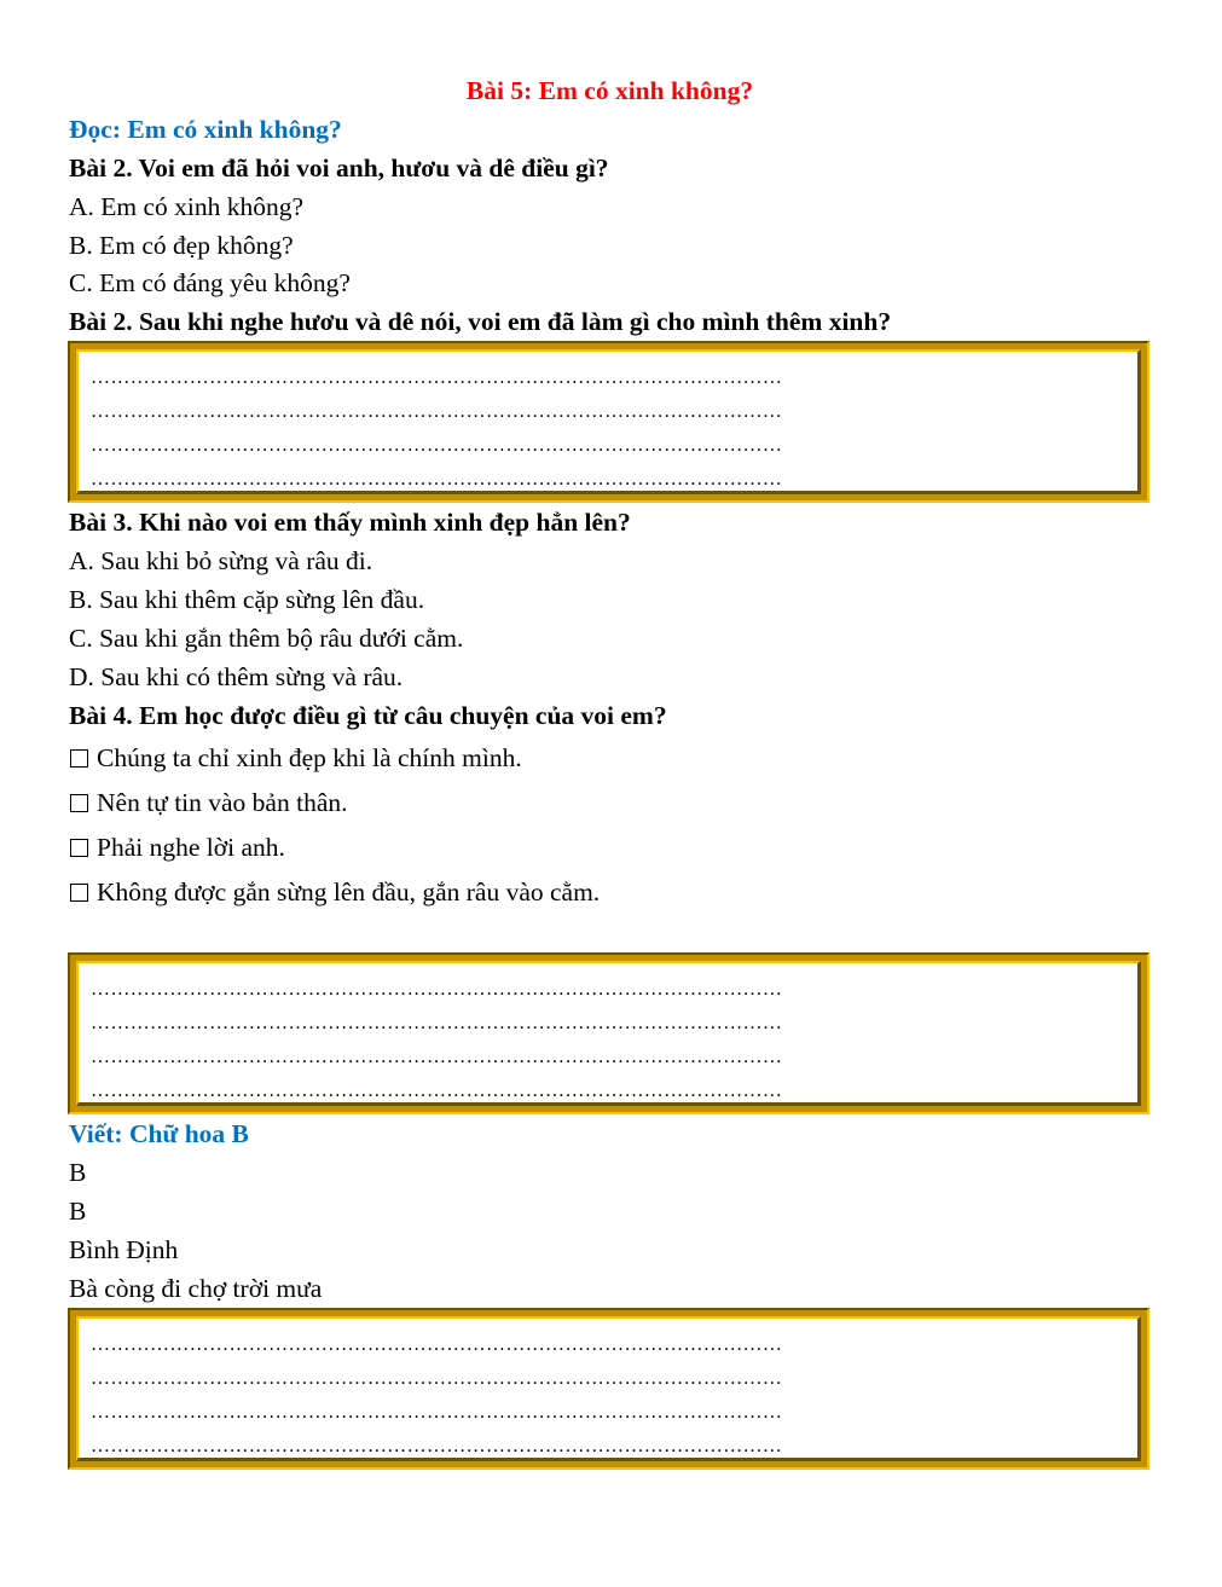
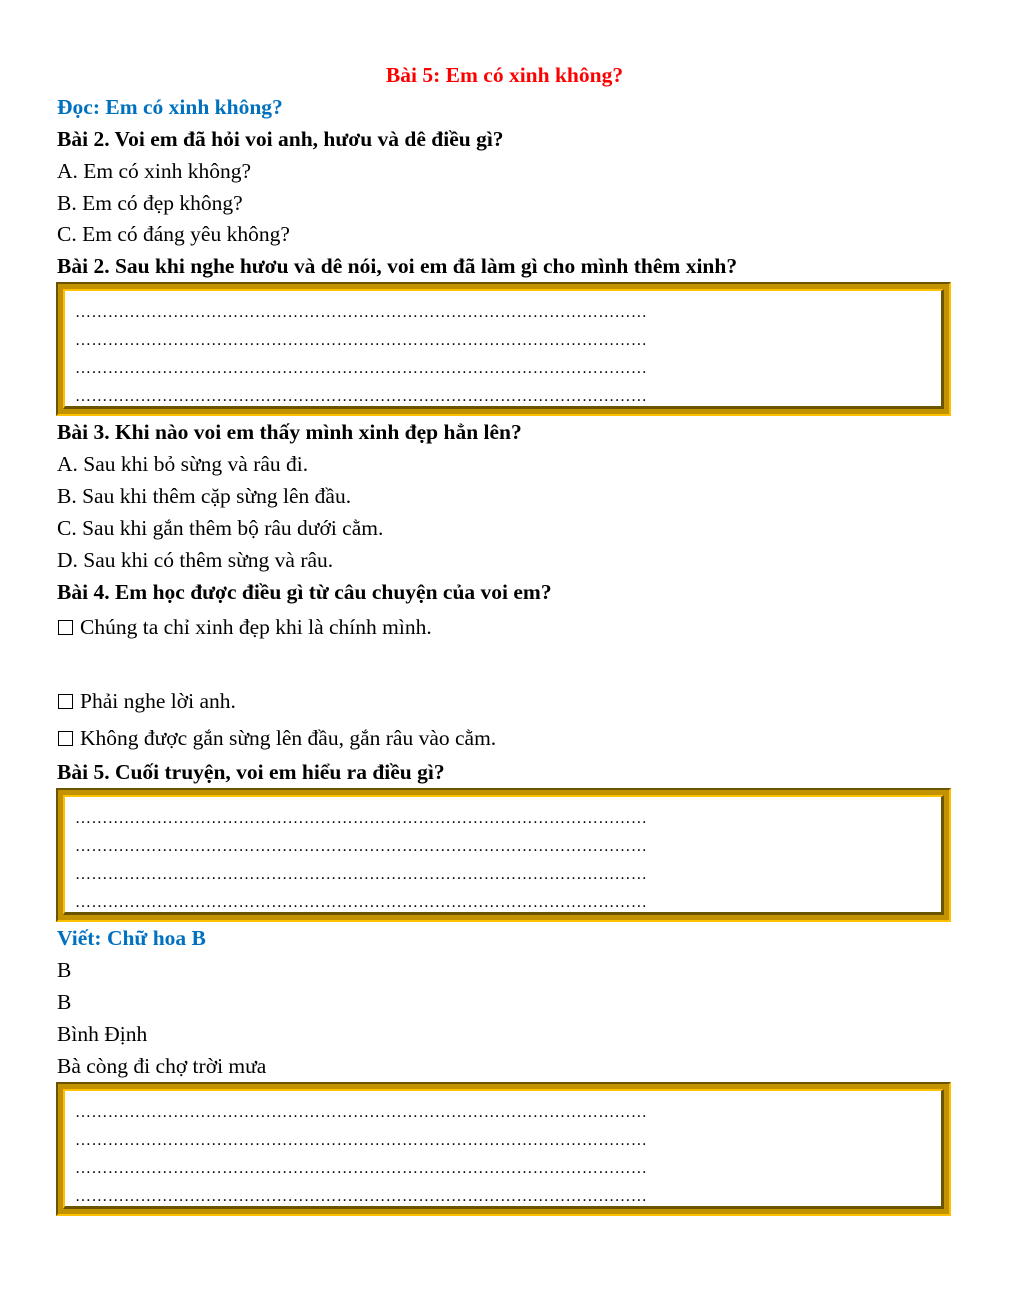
  Bài 5: Em có xinh không?
  Đọc: Em có xinh không?
  Bài 2. Voi em đã hỏi voi anh, hươu và dê điều gì?
  A. Em có xinh không?
  B. Em có đẹp không?
  C. Em có đáng yêu không?
  Bài 2. Sau khi nghe hươu và dê nói, voi em đã làm gì cho mình thêm xinh?
  ……………………………………………………………………………………………
  ……………………………………………………………………………………………
  ……………………………………………………………………………………………
  ……………………………………………………………………………………………
  Bài 3. Khi nào voi em thấy mình xinh đẹp hẳn lên?
  A. Sau khi bỏ sừng và râu đi.
  B. Sau khi thêm cặp sừng lên đầu.
  C. Sau khi gắn thêm bộ râu dưới cằm.
  D. Sau khi có thêm sừng và râu.
  Bài 4. Em học được điều gì từ câu chuyện của voi em?
  Chúng ta chỉ xinh đẹp khi là chính mình.
- Nên tự tin vào bản thân.
  Phải nghe lời anh.
  Không được gắn sừng lên đầu, gắn râu vào cằm.
+ Bài 5. Cuối truyện, voi em hiểu ra điều gì?
  ……………………………………………………………………………………………
  ……………………………………………………………………………………………
  ……………………………………………………………………………………………
  ……………………………………………………………………………………………
  Viết: Chữ hoa B
  B
  B
  Bình Định
  Bà còng đi chợ trời mưa
  ……………………………………………………………………………………………
  ……………………………………………………………………………………………
  ……………………………………………………………………………………………
  ……………………………………………………………………………………………
